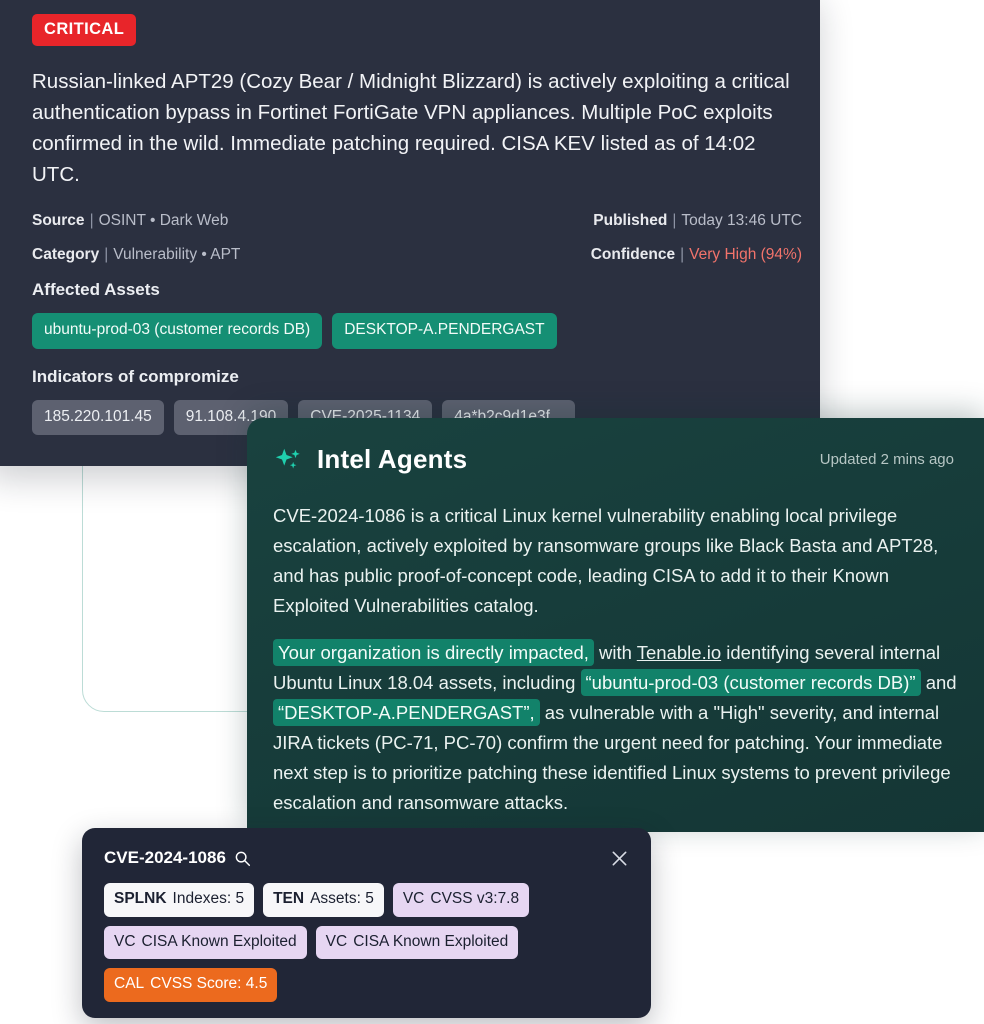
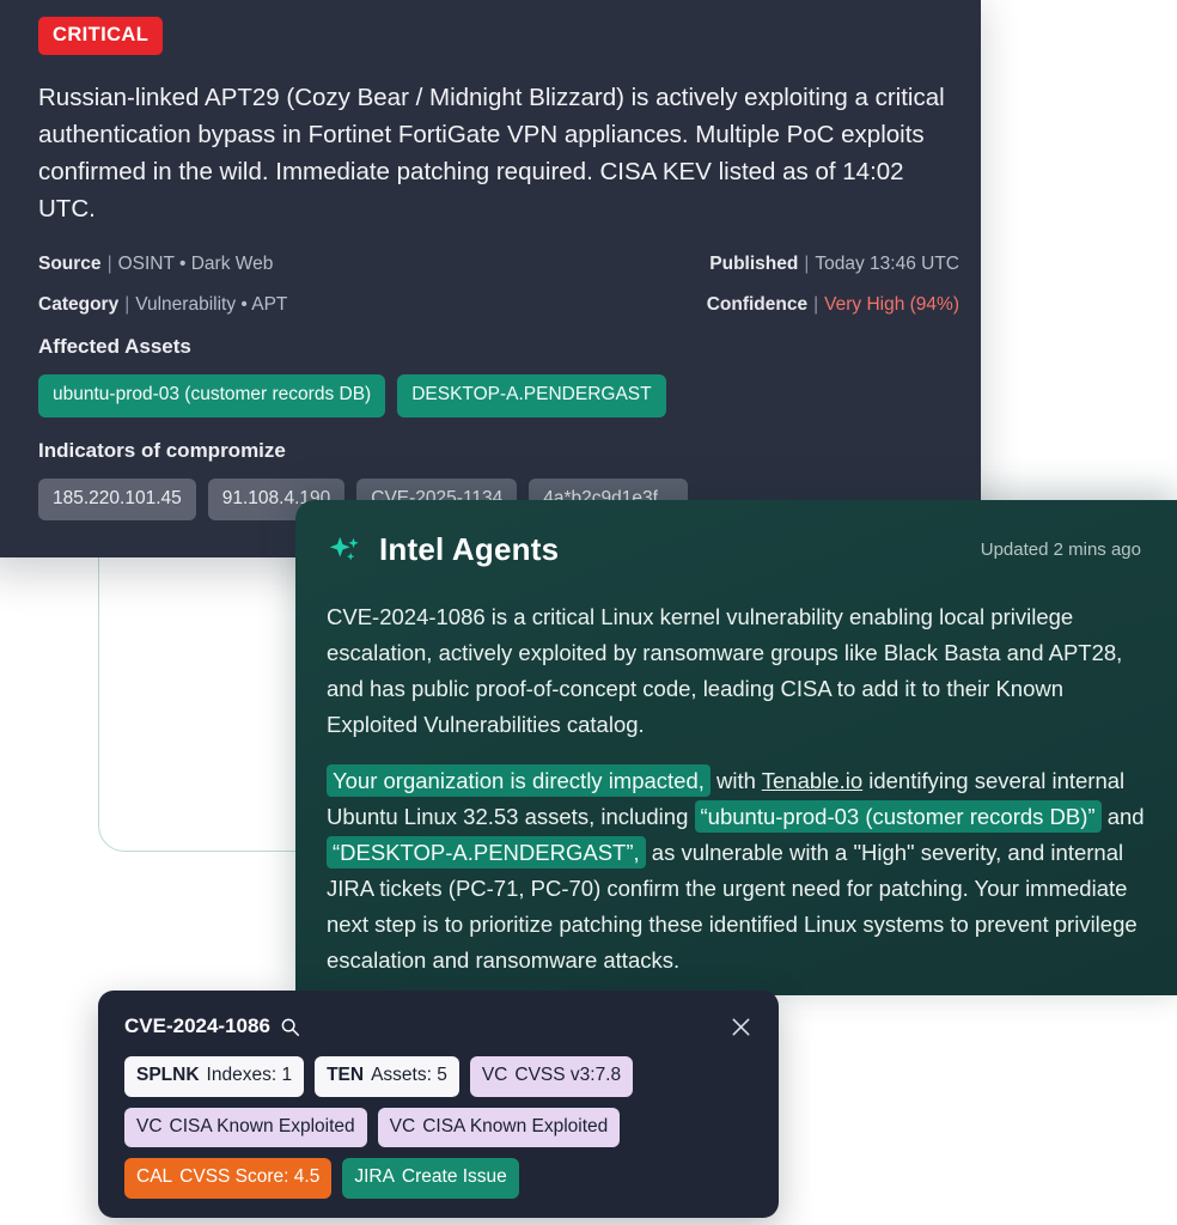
  CRITICAL
  Russian-linked APT29 (Cozy Bear / Midnight Blizzard) is actively exploiting a critical authentication bypass in Fortinet FortiGate VPN appliances. Multiple PoC exploits confirmed in the wild. Immediate patching required. CISA KEV listed as of 14:02 UTC.
  Source | OSINT • Dark Web
  Published | Today 13:46 UTC
  Category | Vulnerability • APT
  Confidence | Very High (94%)
  Affected Assets
  ubuntu-prod-03 (customer records DB)
  DESKTOP-A.PENDERGAST
  Indicators of compromize
  185.220.101.45
  91.108.4.190
  CVE-2025-1134
  4a*b2c9d1e3f...
  Intel Agents
  Updated 2 mins ago
  CVE-2024-1086 is a critical Linux kernel vulnerability enabling local privilege escalation, actively exploited by ransomware groups like Black Basta and APT28, and has public proof-of-concept code, leading CISA to add it to their Known Exploited Vulnerabilities catalog.
- Your organization is directly impacted, with Tenable.io identifying several internal Ubuntu Linux 18.04 assets, including “ubuntu-prod-03 (customer records DB)” and “DESKTOP-A.PENDERGAST”, as vulnerable with a "High" severity, and internal JIRA tickets (PC-71, PC-70) confirm the urgent need for patching. Your immediate next step is to prioritize patching these identified Linux systems to prevent privilege escalation and ransomware attacks.
+ Your organization is directly impacted, with Tenable.io identifying several internal Ubuntu Linux 32.53 assets, including “ubuntu-prod-03 (customer records DB)” and “DESKTOP-A.PENDERGAST”, as vulnerable with a "High" severity, and internal JIRA tickets (PC-71, PC-70) confirm the urgent need for patching. Your immediate next step is to prioritize patching these identified Linux systems to prevent privilege escalation and ransomware attacks.
  CVE-2024-1086
  SPLNK
- Indexes: 5
+ Indexes: 1
  TEN
  Assets: 5
  VC
  CVSS v3:7.8
  VC
  CISA Known Exploited
  VC
  CISA Known Exploited
  CAL
  CVSS Score: 4.5
+ JIRA
+ Create Issue
